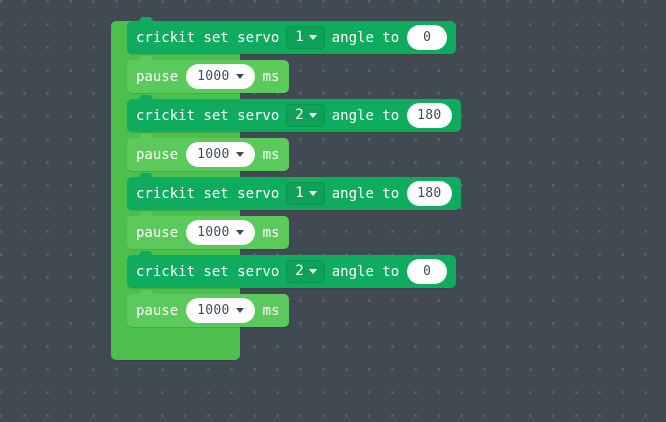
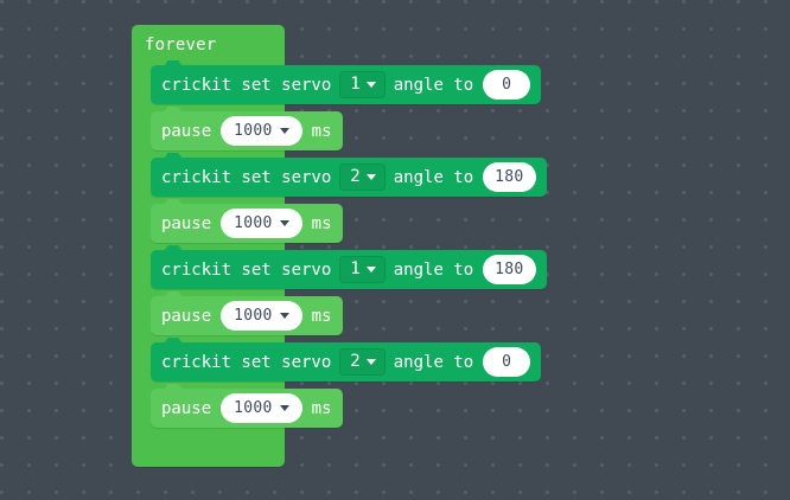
+ forever
  crickit set servo
  1
  angle to
  0
  pause
  1000
  ms
  crickit set servo
  2
  angle to
  180
  pause
  1000
  ms
  crickit set servo
  1
  angle to
  180
  pause
  1000
  ms
  crickit set servo
  2
  angle to
  0
  pause
  1000
  ms
